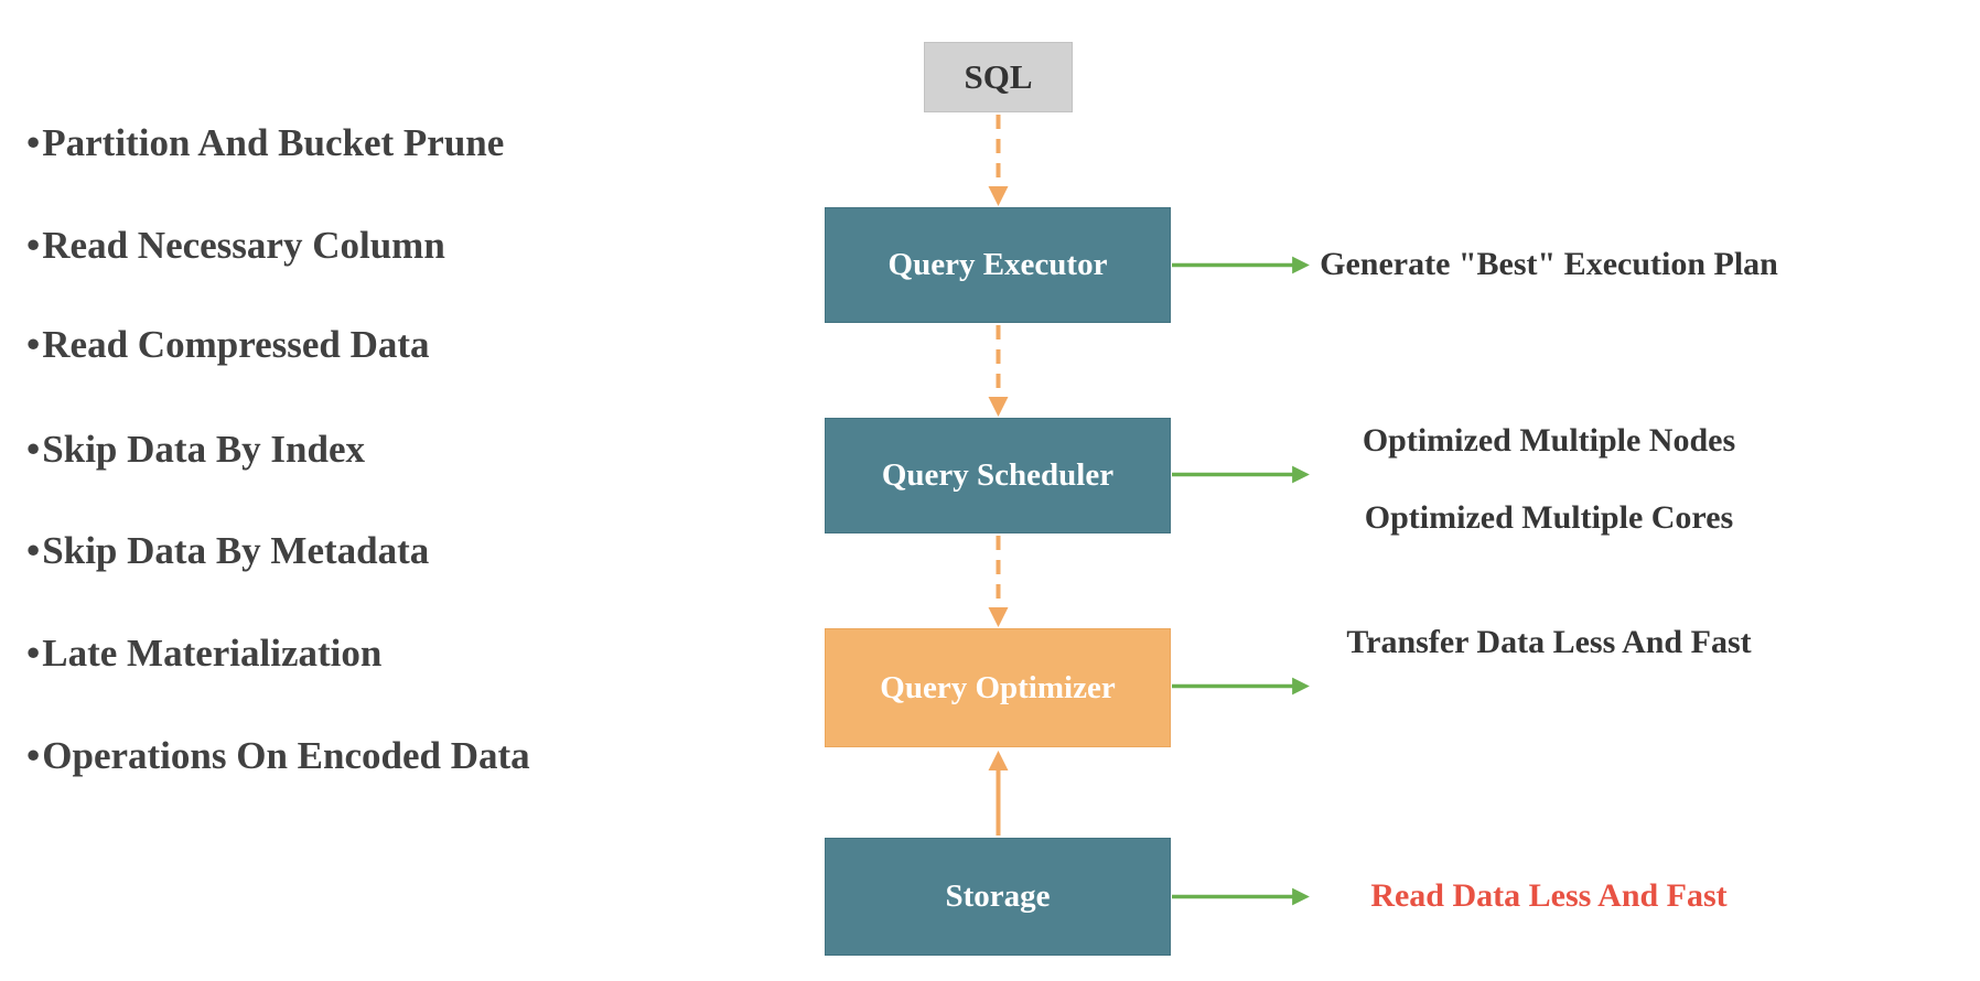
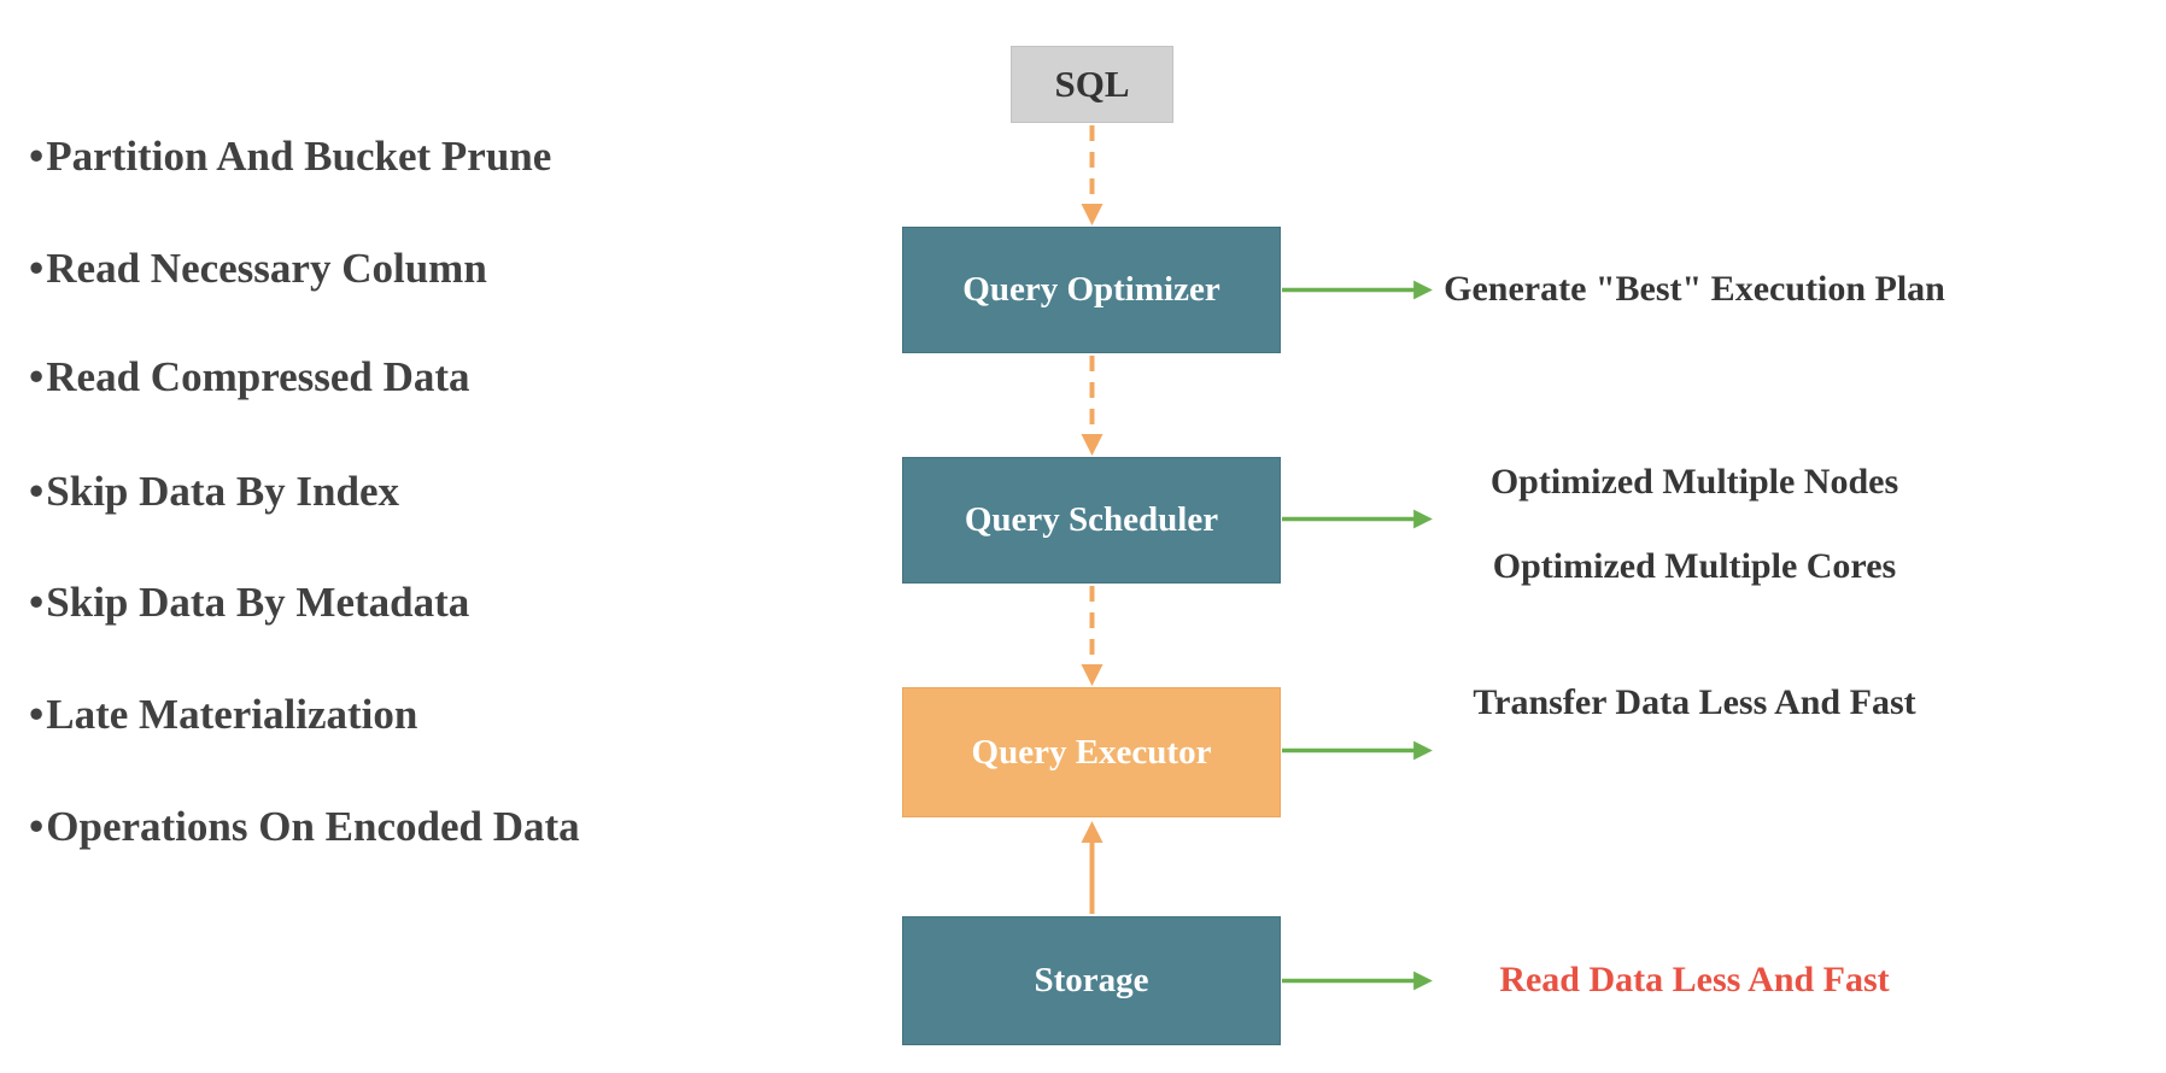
  •Partition And Bucket Prune
  •Read Necessary Column
  •Read Compressed Data
  •Skip Data By Index
  •Skip Data By Metadata
  •Late Materialization
  •Operations On Encoded Data
  SQL
- Query Executor
+ Query Optimizer
  Query Scheduler
- Query Optimizer
+ Query Executor
  Storage
  Generate "Best" Execution Plan
  Optimized Multiple Nodes
  Optimized Multiple Cores
  Transfer Data Less And Fast
  Read Data Less And Fast
